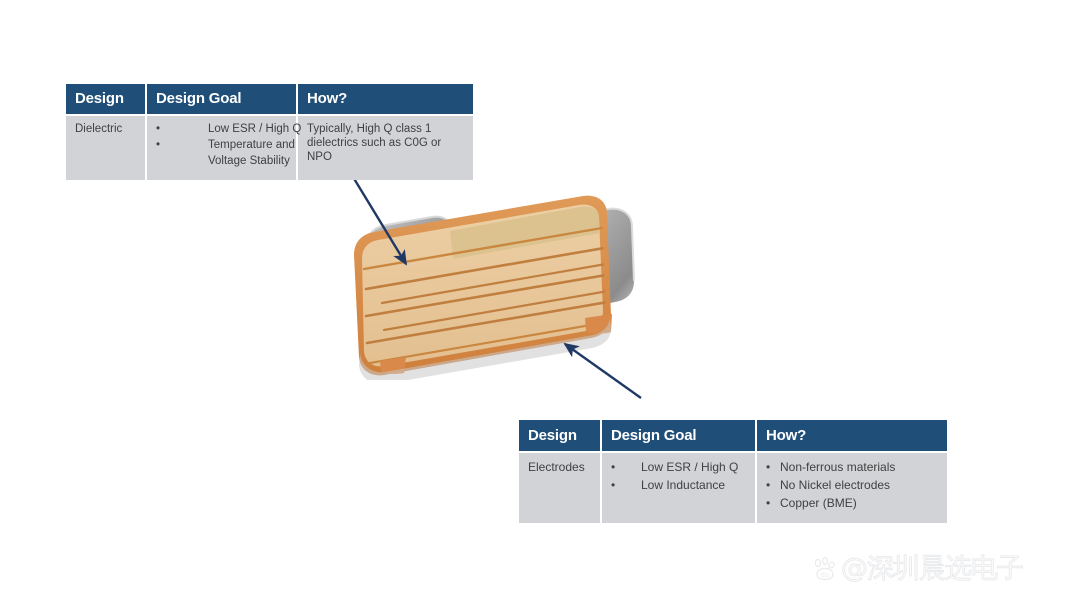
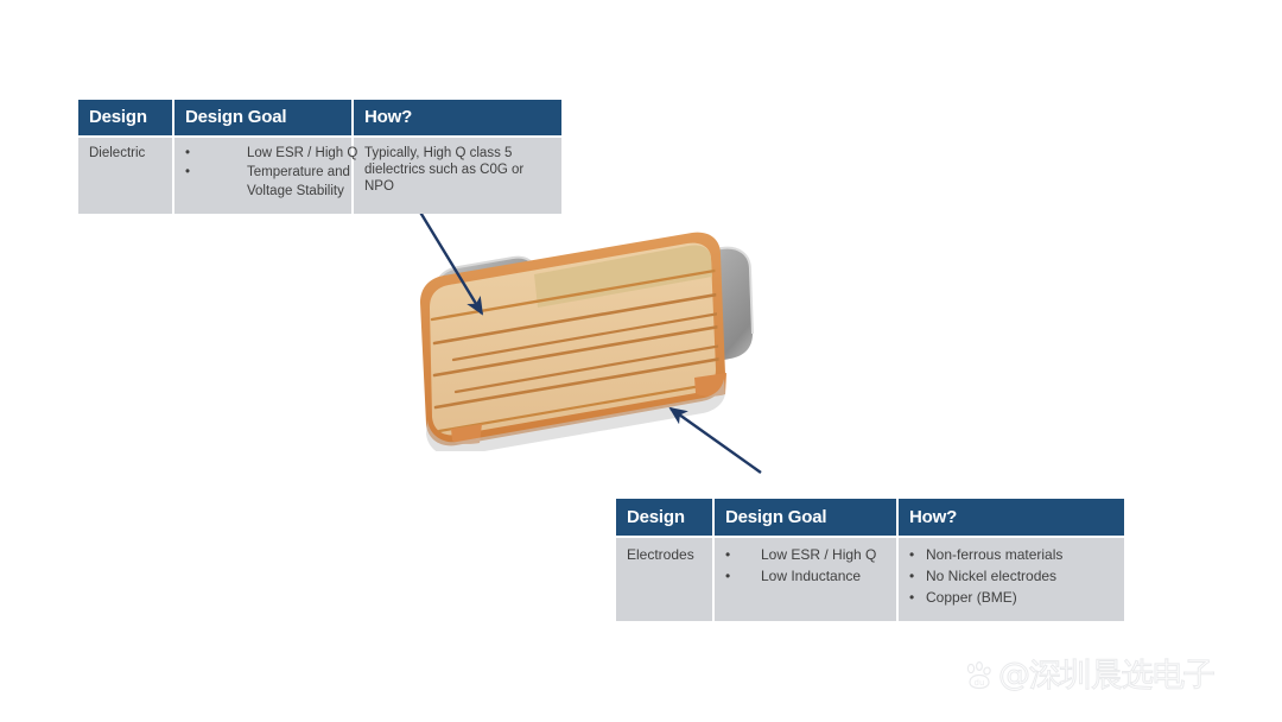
  Design	Design Goal	How?
- Dielectric	• Low ESR / High Q • Temperature and Voltage Stability	Typically, High Q class 1 dielectrics such as C0G or NPO
+ Dielectric	• Low ESR / High Q • Temperature and Voltage Stability	Typically, High Q class 5 dielectrics such as C0G or NPO
  Design	Design Goal	How?
  Electrodes	• Low ESR / High Q • Low Inductance	• Non-ferrous materials • No Nickel electrodes • Copper (BME)
